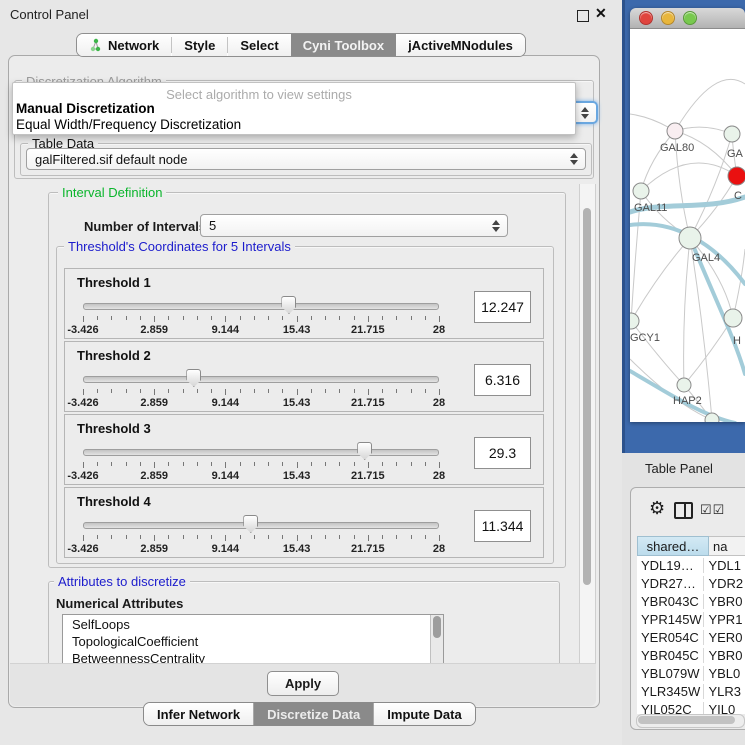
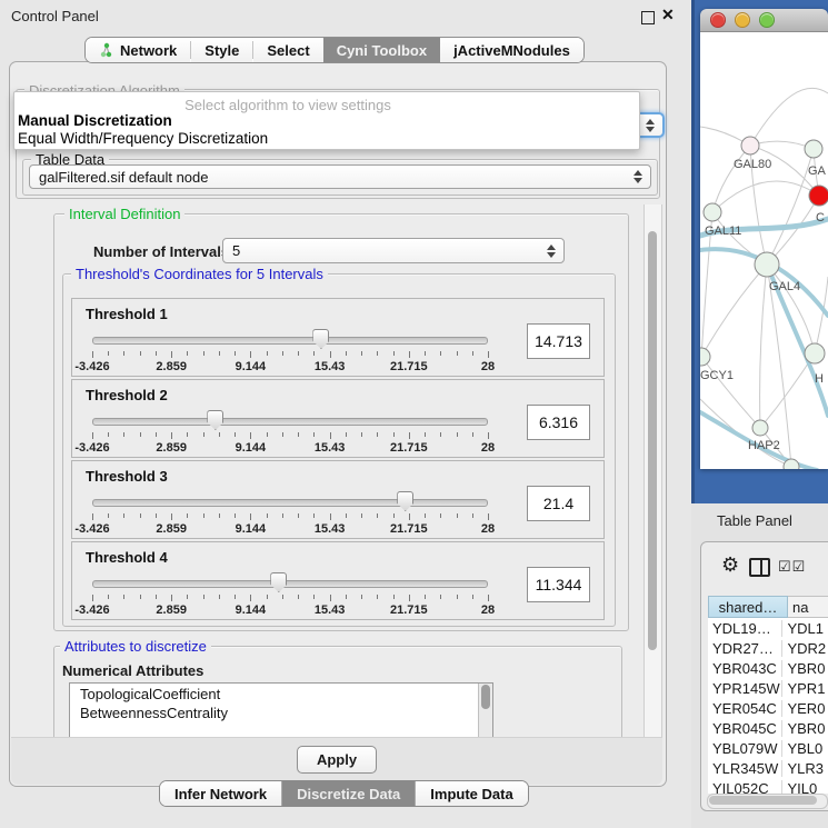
  Control Panel
  ✕
  Network
  Style
  Select
  Cyni Toolbox
  jActiveMNodules
  Table Data
  galFiltered.sif default node
  Select algorithm to view settings
  Manual Discretization
  Equal Width/Frequency Discretization
  Interval Definition
  Number of Interval
  5
  Threshold's Coordinates for 5 Intervals
  Threshold 1
  -3.426
  2.859
  9.144
  15.43
  21.715
  28
- 12.247
+ 14.713
  Threshold 2
  -3.426
  2.859
  9.144
  15.43
  21.715
  28
  6.316
  Threshold 3
  -3.426
  2.859
  9.144
  15.43
  21.715
  28
- 29.3
+ 21.4
  Threshold 4
  -3.426
  2.859
  9.144
  15.43
  21.715
  28
  11.344
  Attributes to discretize
  Numerical Attributes
- SelfLoops
  TopologicalCoefficient
  BetweennessCentrality
  Apply
  Infer Network
  Discretize Data
  Impute Data
  GAL80
  GA
  C
  GAL11
  GAL4
  H
  GCY1
  HAP2
  Table Panel
  ⚙
  ☑☑
  shared…
  na
  YDL19…
  YDL1
  YDR27…
  YDR2
  YBR043C
  YBR0
  YPR145W
  YPR1
  YER054C
  YER0
  YBR045C
  YBR0
  YBL079W
  YBL0
  YLR345W
  YLR3
  YIL052C
  YIL0
